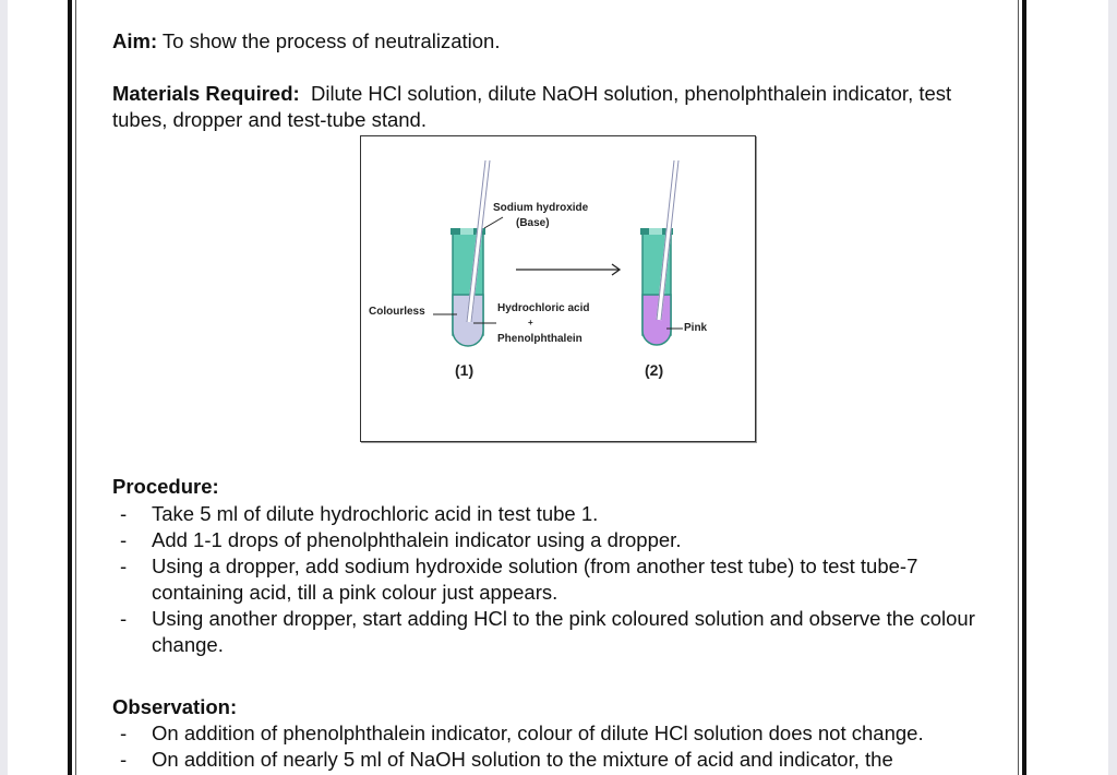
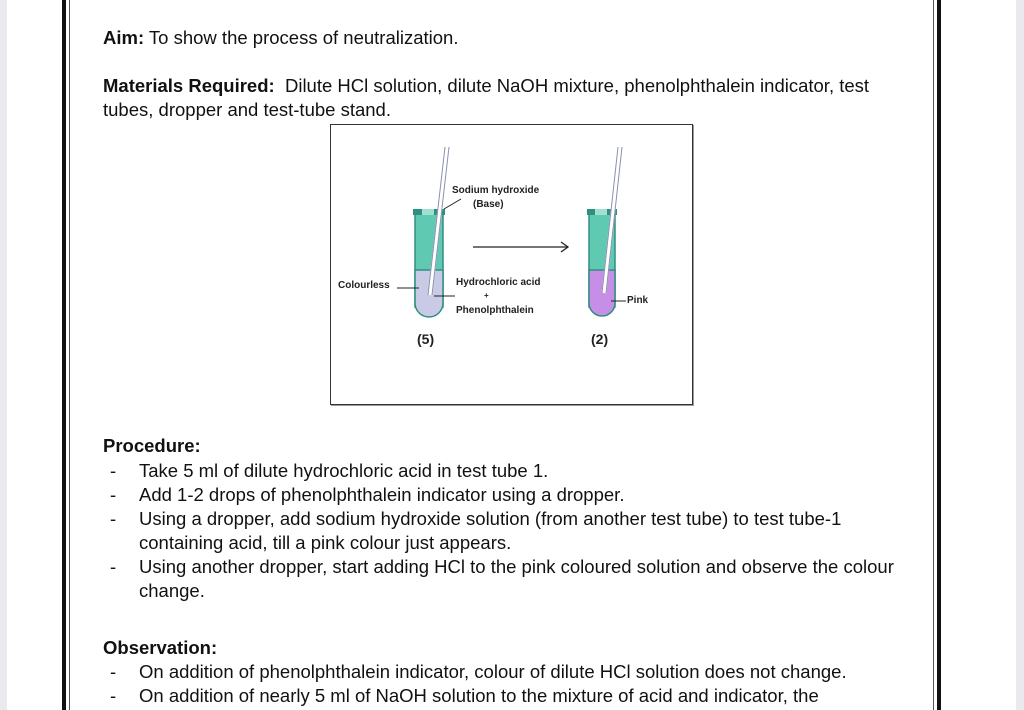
  Aim: To show the process of neutralization.
- Materials Required: Dilute HCl solution, dilute NaOH solution, phenolphthalein indicator, test tubes, dropper and test-tube stand.
+ Materials Required: Dilute HCl solution, dilute NaOH mixture, phenolphthalein indicator, test tubes, dropper and test-tube stand.
  Sodium hydroxide
  (Base)
  Colourless
  Hydrochloric acid
  +
  Phenolphthalein
  Pink
- (1)
+ (5)
  (2)
  Procedure:
  -
  Take 5 ml of dilute hydrochloric acid in test tube 1.
  -
- Add 1-1 drops of phenolphthalein indicator using a dropper.
+ Add 1-2 drops of phenolphthalein indicator using a dropper.
  -
- Using a dropper, add sodium hydroxide solution (from another test tube) to test tube-7 containing acid, till a pink colour just appears.
+ Using a dropper, add sodium hydroxide solution (from another test tube) to test tube-1 containing acid, till a pink colour just appears.
  -
  Using another dropper, start adding HCl to the pink coloured solution and observe the colour change.
  Observation:
  -
  On addition of phenolphthalein indicator, colour of dilute HCl solution does not change.
  -
  On addition of nearly 5 ml of NaOH solution to the mixture of acid and indicator, the
